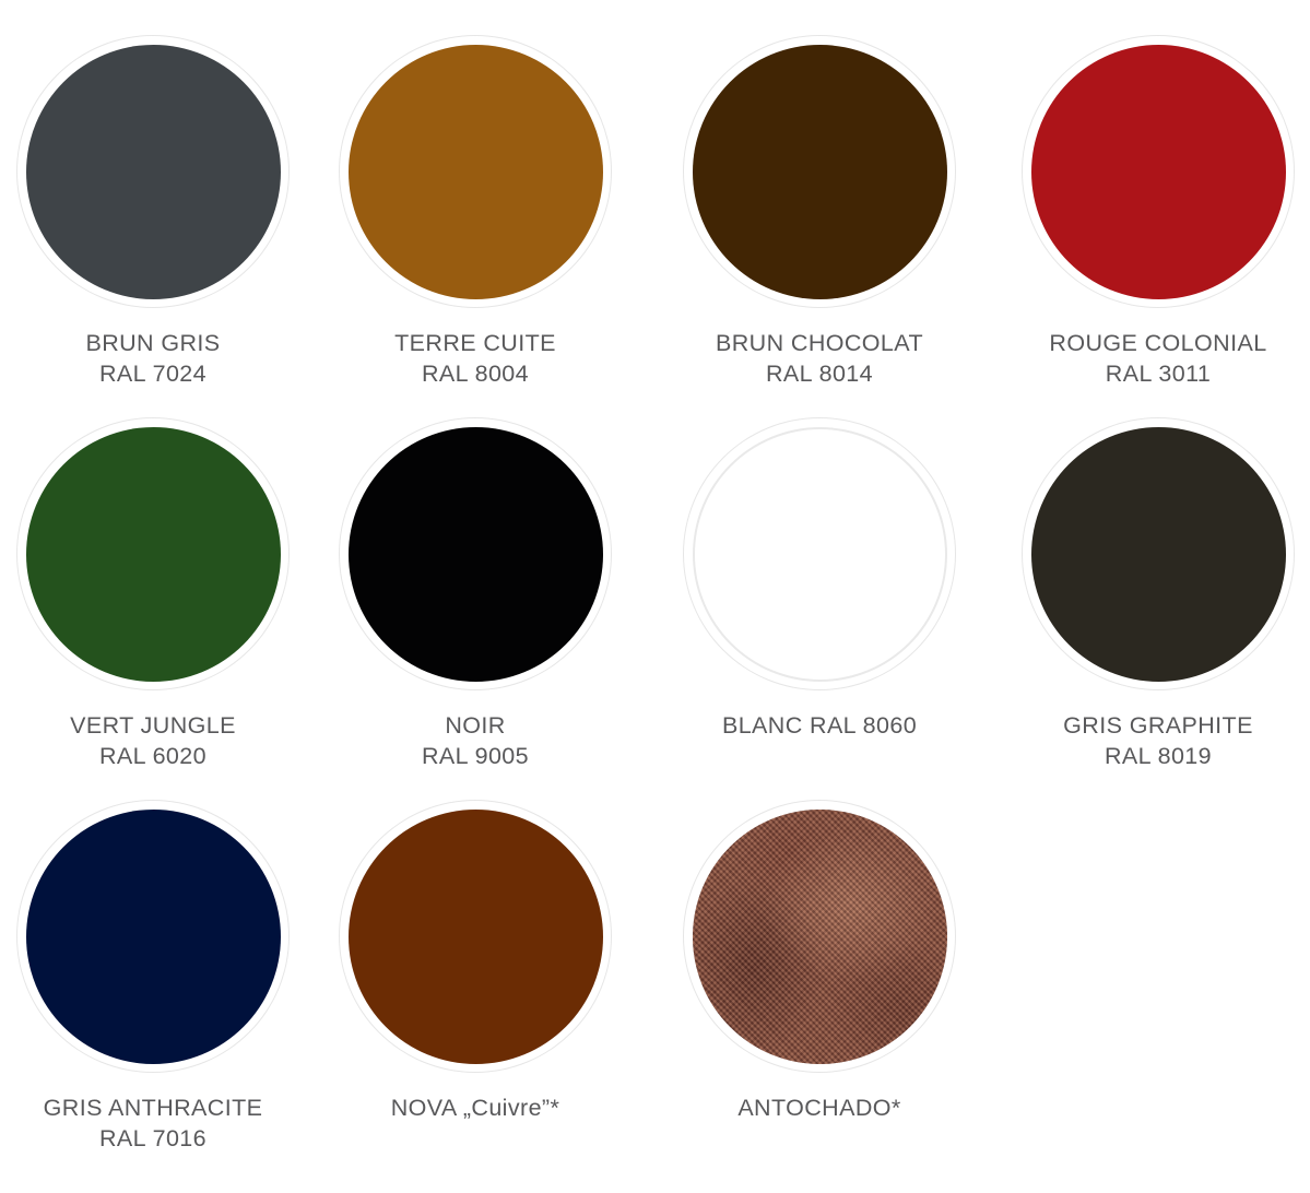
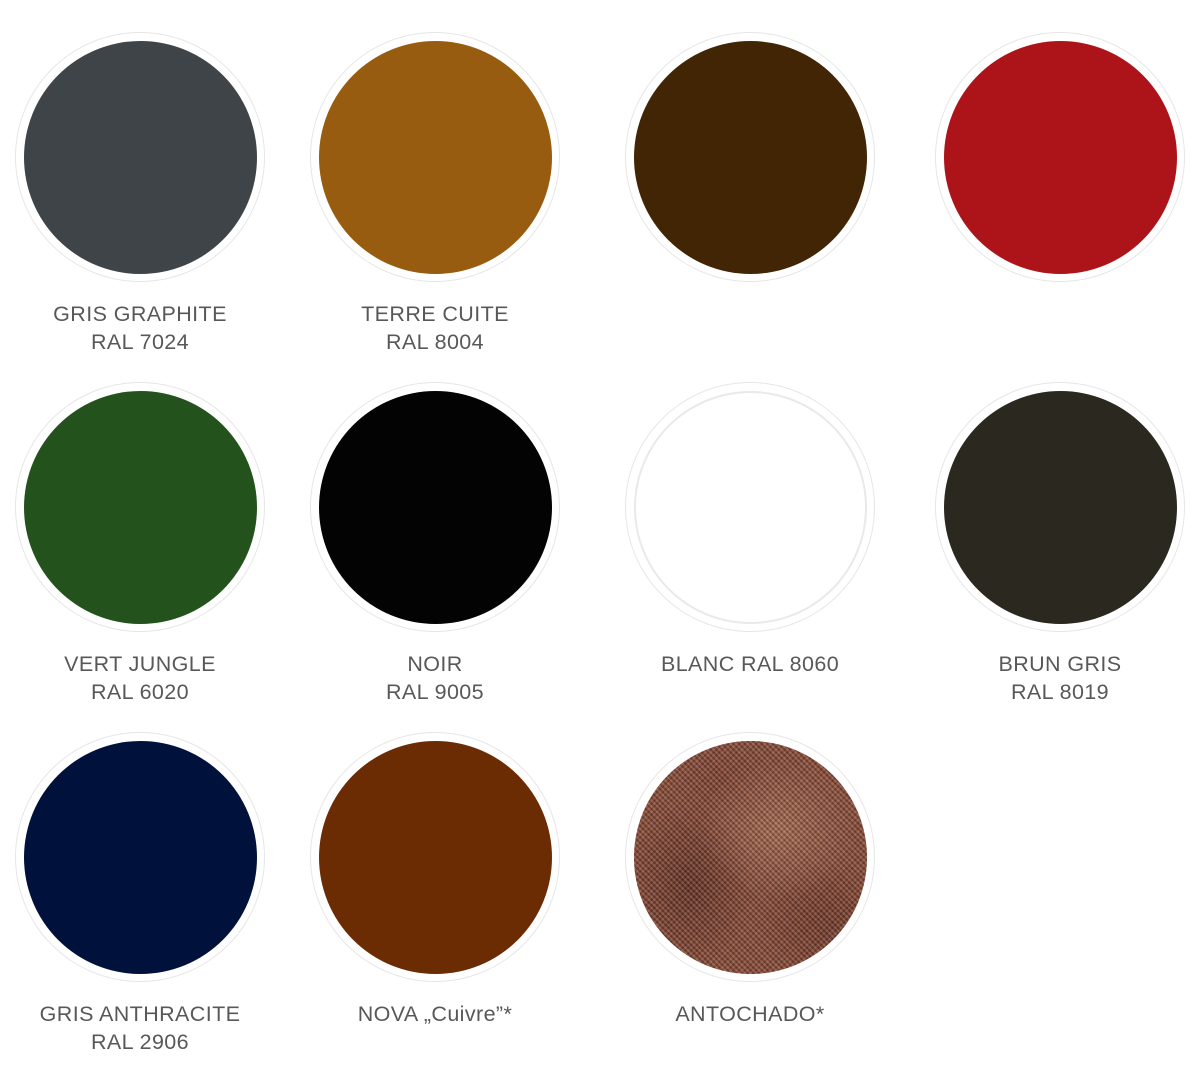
- BRUN GRIS
+ GRIS GRAPHITE
  RAL 7024
  TERRE CUITE
  RAL 8004
- BRUN CHOCOLAT
- RAL 8014
- ROUGE COLONIAL
- RAL 3011
  VERT JUNGLE
  RAL 6020
  NOIR
  RAL 9005
  BLANC RAL 8060
- GRIS GRAPHITE
+ BRUN GRIS
  RAL 8019
  GRIS ANTHRACITE
- RAL 7016
+ RAL 2906
  NOVA „Cuivre”*
  ANTOCHADO*
